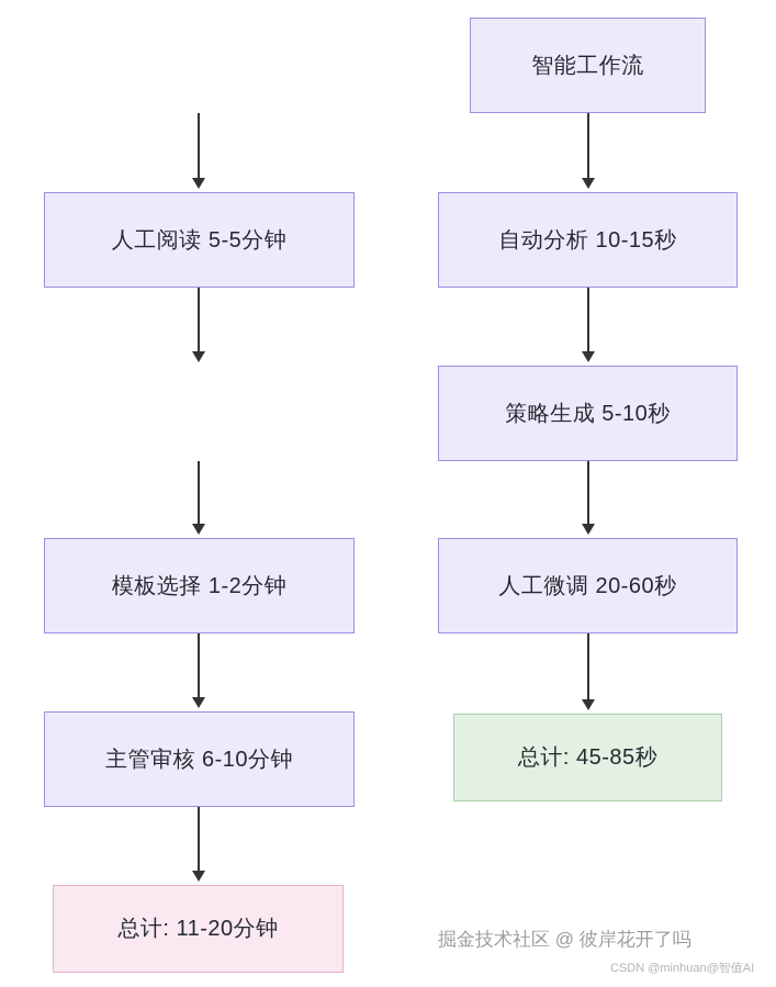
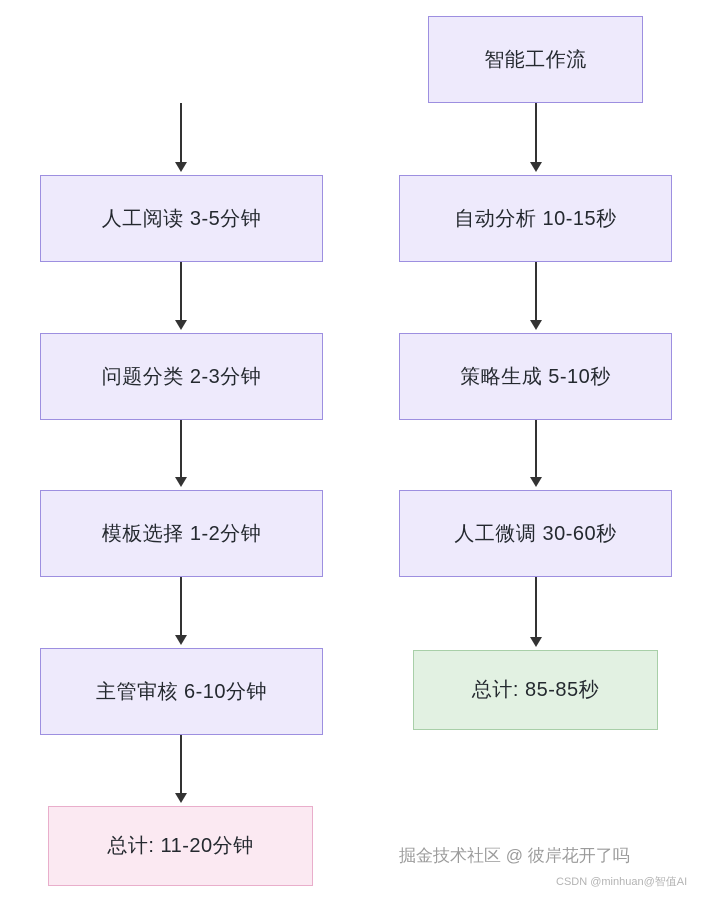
- 人工阅读 5-5分钟
+ 人工阅读 3-5分钟
+ 问题分类 2-3分钟
  模板选择 1-2分钟
  主管审核 6-10分钟
  总计: 11-20分钟
  智能工作流
  自动分析 10-15秒
  策略生成 5-10秒
- 人工微调 20-60秒
+ 人工微调 30-60秒
- 总计: 45-85秒
+ 总计: 85-85秒
  掘金技术社区 @ 彼岸花开了吗
  CSDN @minhuan@智值AI
